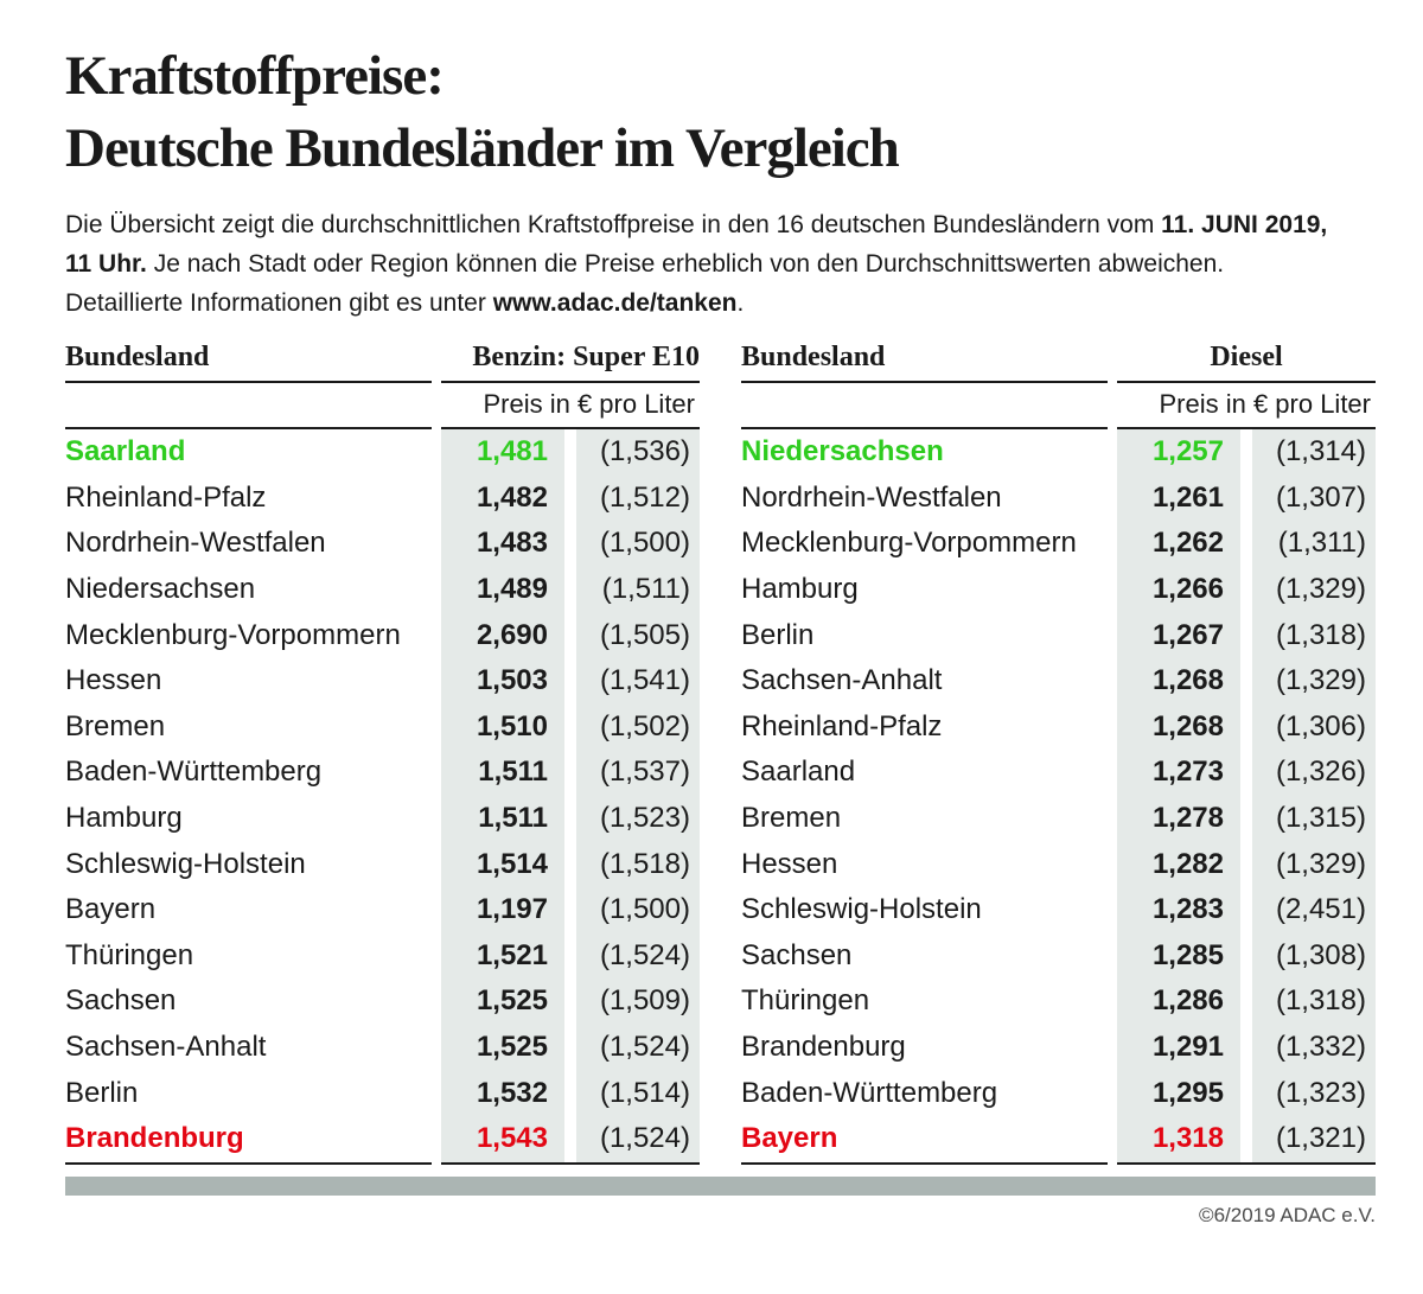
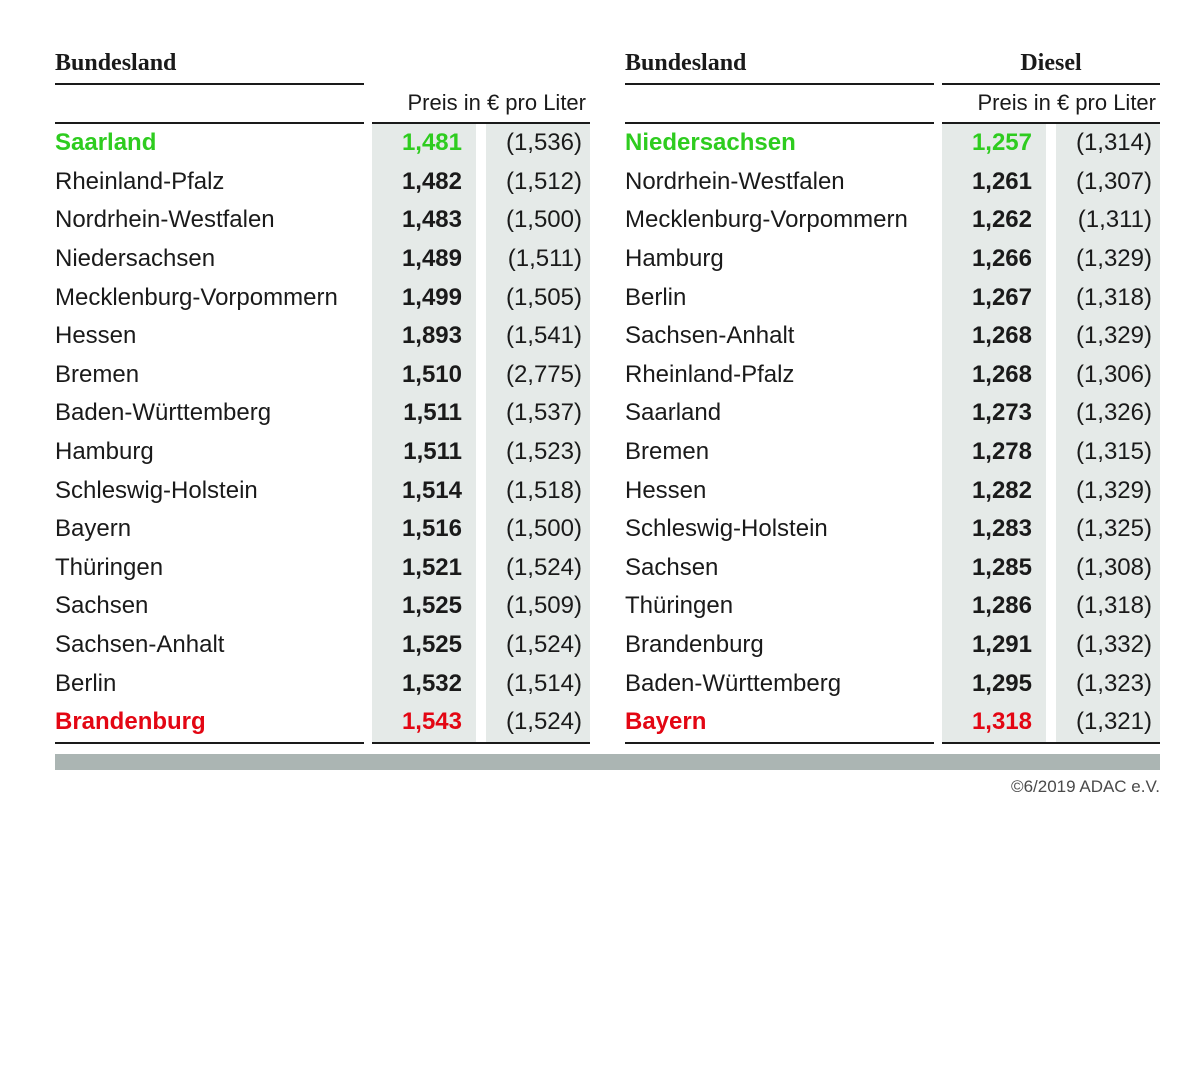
- Kraftstoffpreise:
- Deutsche Bundesländer im Vergleich
- Die Übersicht zeigt die durchschnittlichen Kraftstoffpreise in den 16 deutschen Bundesländern vom 11. JUNI 2019,
- 11 Uhr. Je nach Stadt oder Region können die Preise erheblich von den Durchschnittswerten abweichen.
- Detaillierte Informationen gibt es unter www.adac.de/tanken.
  Bundesland
- Benzin: Super E10
  Preis in € pro Liter
  Saarland
  1,481
  (1,536)
  Rheinland-Pfalz
  1,482
  (1,512)
  Nordrhein-Westfalen
  1,483
  (1,500)
  Niedersachsen
  1,489
  (1,511)
  Mecklenburg-Vorpommern
- 2,690
+ 1,499
  (1,505)
  Hessen
- 1,503
+ 1,893
  (1,541)
  Bremen
  1,510
- (1,502)
+ (2,775)
  Baden-Württemberg
  1,511
  (1,537)
  Hamburg
  1,511
  (1,523)
  Schleswig-Holstein
  1,514
  (1,518)
  Bayern
- 1,197
+ 1,516
  (1,500)
  Thüringen
  1,521
  (1,524)
  Sachsen
  1,525
  (1,509)
  Sachsen-Anhalt
  1,525
  (1,524)
  Berlin
  1,532
  (1,514)
  Brandenburg
  1,543
  (1,524)
  Bundesland
  Diesel
  Preis in € pro Liter
  Niedersachsen
  1,257
  (1,314)
  Nordrhein-Westfalen
  1,261
  (1,307)
  Mecklenburg-Vorpommern
  1,262
  (1,311)
  Hamburg
  1,266
  (1,329)
  Berlin
  1,267
  (1,318)
  Sachsen-Anhalt
  1,268
  (1,329)
  Rheinland-Pfalz
  1,268
  (1,306)
  Saarland
  1,273
  (1,326)
  Bremen
  1,278
  (1,315)
  Hessen
  1,282
  (1,329)
  Schleswig-Holstein
  1,283
- (2,451)
+ (1,325)
  Sachsen
  1,285
  (1,308)
  Thüringen
  1,286
  (1,318)
  Brandenburg
  1,291
  (1,332)
  Baden-Württemberg
  1,295
  (1,323)
  Bayern
  1,318
  (1,321)
  ©6/2019 ADAC e.V.
